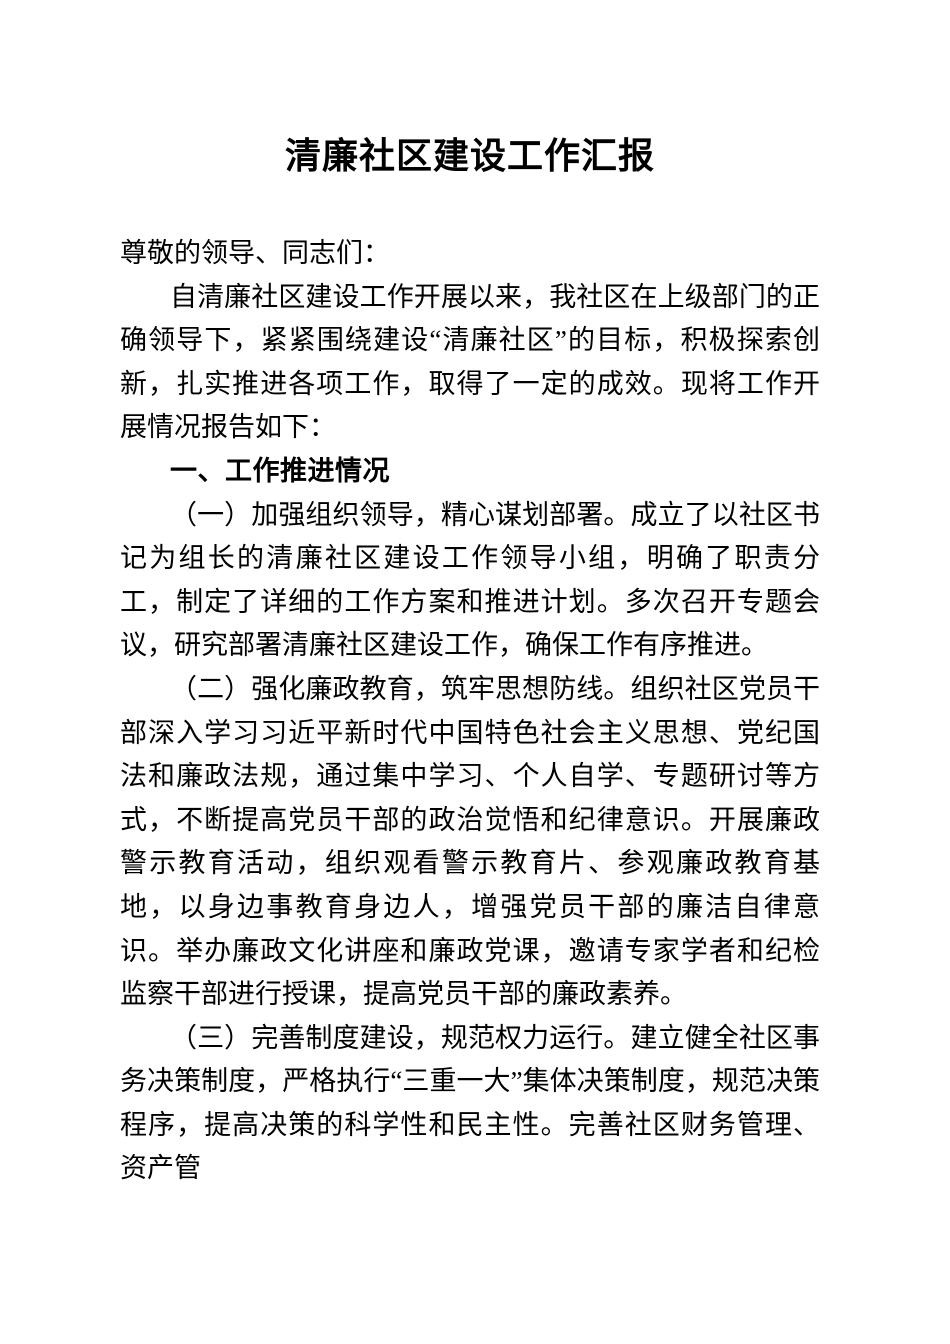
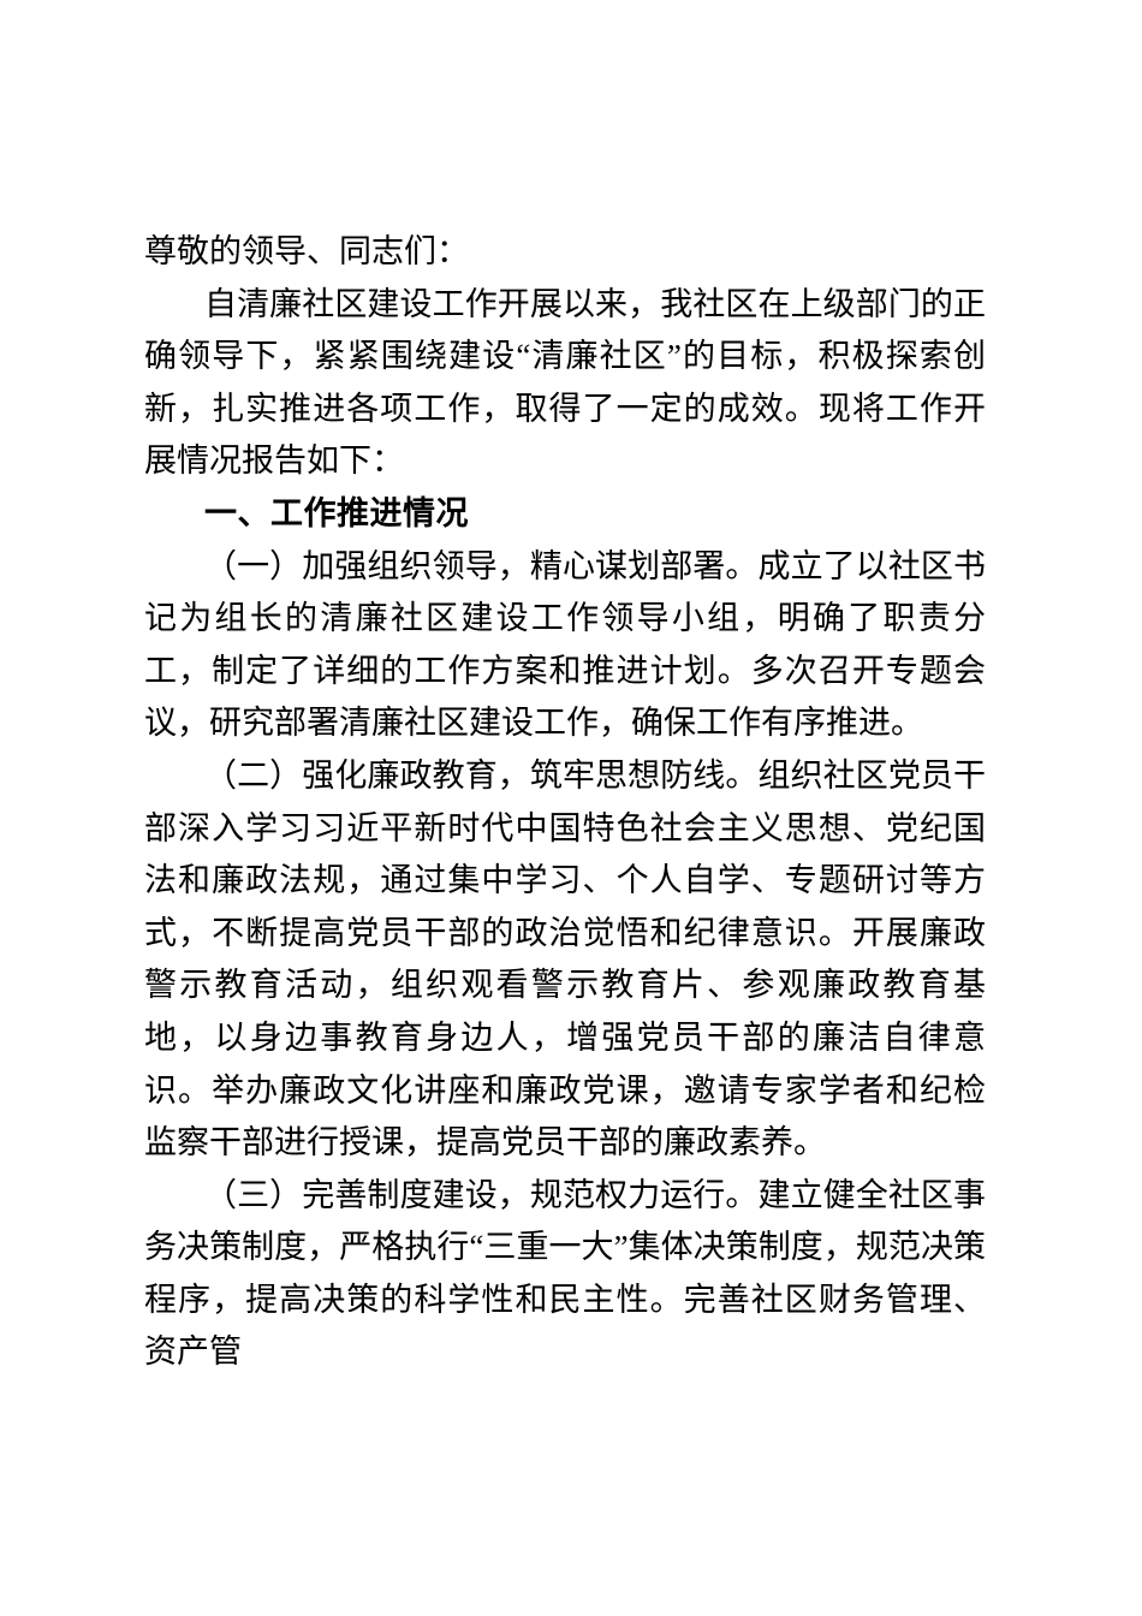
- 清廉社区建设工作汇报
  尊敬的领导、同志们：
  自清廉社区建设工作开展以来，我社区在上级部门的正确领导下，紧紧围绕建设“清廉社区”的目标，积极探索创新，扎实推进各项工作，取得了一定的成效。现将工作开展情况报告如下：
  一、工作推进情况
  （一）加强组织领导，精心谋划部署。成立了以社区书记为组长的清廉社区建设工作领导小组，明确了职责分工，制定了详细的工作方案和推进计划。多次召开专题会议，研究部署清廉社区建设工作，确保工作有序推进。
  （二）强化廉政教育，筑牢思想防线。组织社区党员干部深入学习习近平新时代中国特色社会主义思想、党纪国法和廉政法规，通过集中学习、个人自学、专题研讨等方式，不断提高党员干部的政治觉悟和纪律意识。开展廉政警示教育活动，组织观看警示教育片、参观廉政教育基地，以身边事教育身边人，增强党员干部的廉洁自律意识。举办廉政文化讲座和廉政党课，邀请专家学者和纪检监察干部进行授课，提高党员干部的廉政素养。
  （三）完善制度建设，规范权力运行。建立健全社区事务决策制度，严格执行“三重一大”集体决策制度，规范决策程序，提高决策的科学性和民主性。完善社区财务管理、资产管
